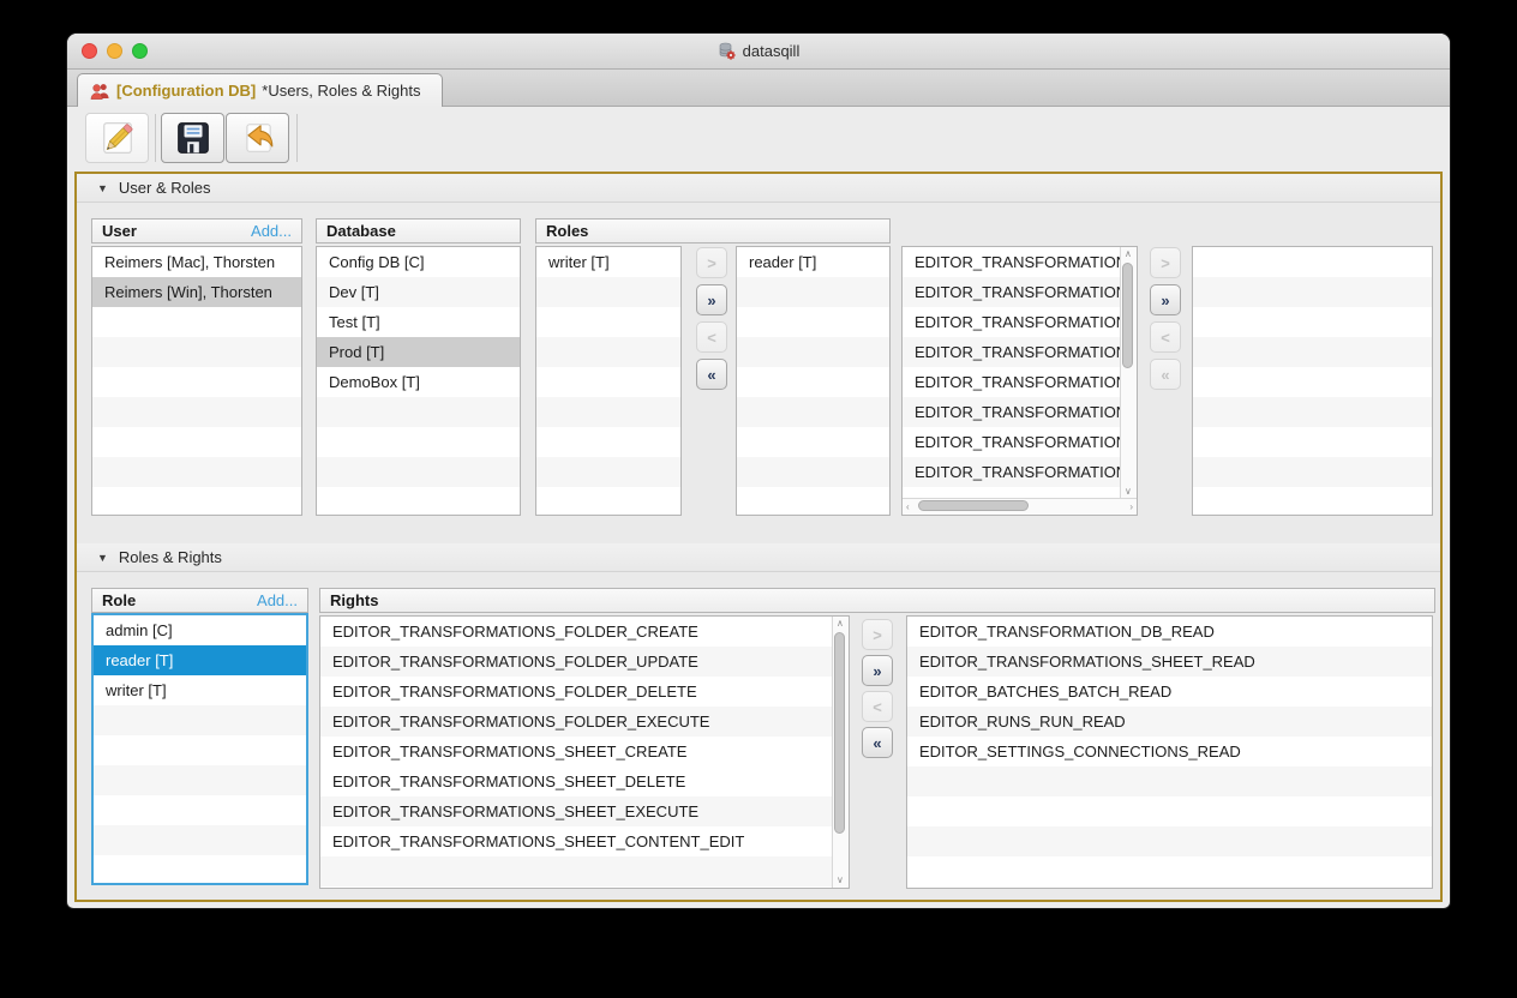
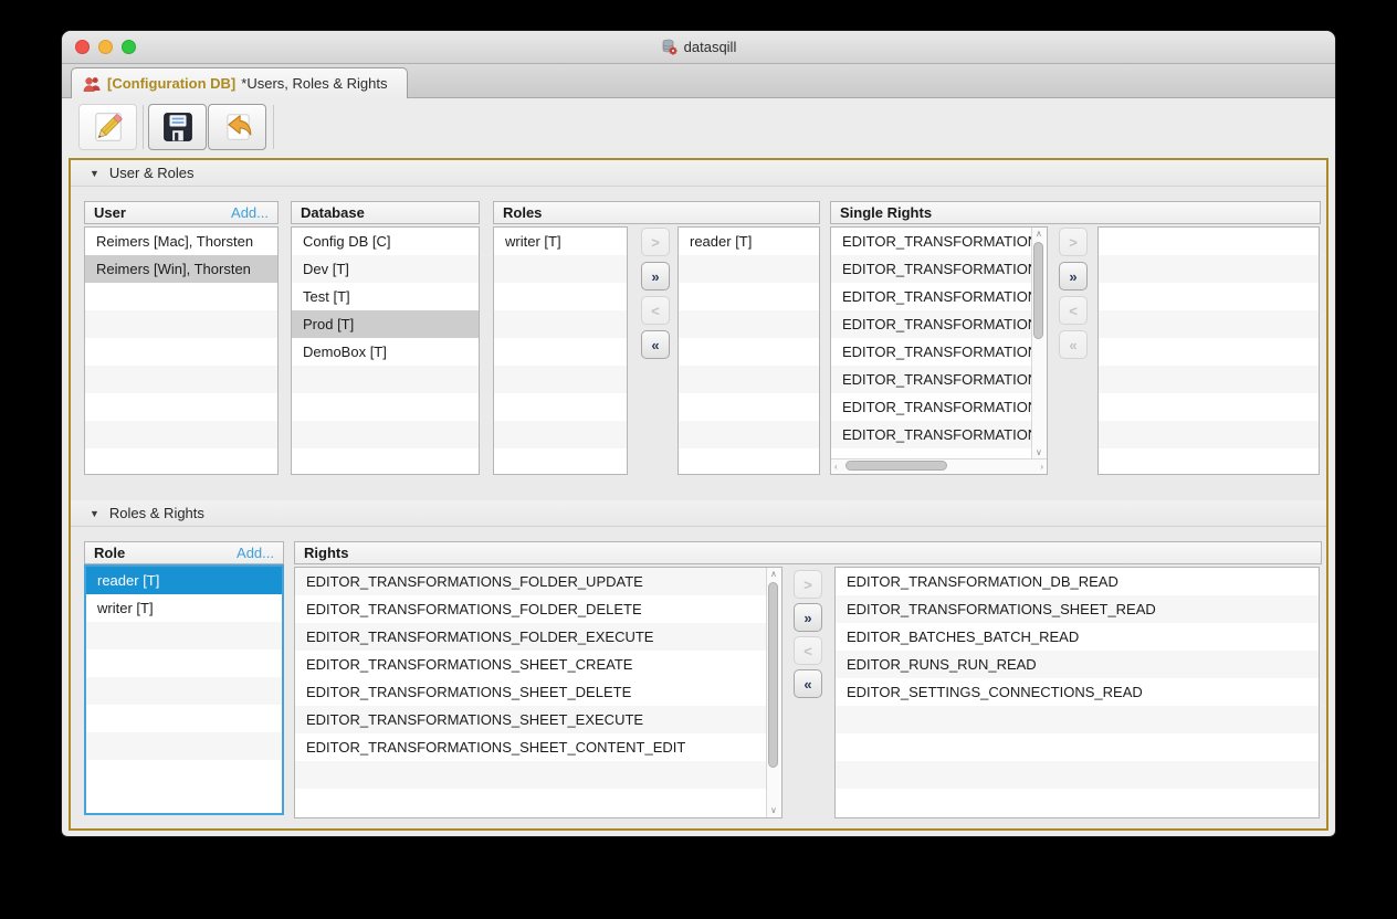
  datasqill
  [Configuration DB]
  *Users, Roles & Rights
  ▼
  User & Roles
  User
  Add...
  Reimers [Mac], Thorsten
  Reimers [Win], Thorsten
  Database
  Config DB [C]
  Dev [T]
  Test [T]
  Prod [T]
  DemoBox [T]
  Roles
  writer [T]
  >
  »
  <
  «
  reader [T]
+ Single Rights
  EDITOR_TRANSFORMATIO
  EDITOR_TRANSFORMATIO
  EDITOR_TRANSFORMATIO
  EDITOR_TRANSFORMATIO
  EDITOR_TRANSFORMATIO
  EDITOR_TRANSFORMATIO
  EDITOR_TRANSFORMATIO
  EDITOR_TRANSFORMATIO
  ∧
  ∨
  ‹
  ›
  >
  »
  <
  «
  ▼
  Roles & Rights
  Role
  Add...
- admin [C]
  reader [T]
  writer [T]
  Rights
- EDITOR_TRANSFORMATIONS_FOLDER_CREATE
  EDITOR_TRANSFORMATIONS_FOLDER_UPDATE
  EDITOR_TRANSFORMATIONS_FOLDER_DELETE
  EDITOR_TRANSFORMATIONS_FOLDER_EXECUTE
  EDITOR_TRANSFORMATIONS_SHEET_CREATE
  EDITOR_TRANSFORMATIONS_SHEET_DELETE
  EDITOR_TRANSFORMATIONS_SHEET_EXECUTE
  EDITOR_TRANSFORMATIONS_SHEET_CONTENT_EDIT
  ∧
  ∨
  >
  »
  <
  «
  EDITOR_TRANSFORMATION_DB_READ
  EDITOR_TRANSFORMATIONS_SHEET_READ
  EDITOR_BATCHES_BATCH_READ
  EDITOR_RUNS_RUN_READ
  EDITOR_SETTINGS_CONNECTIONS_READ
